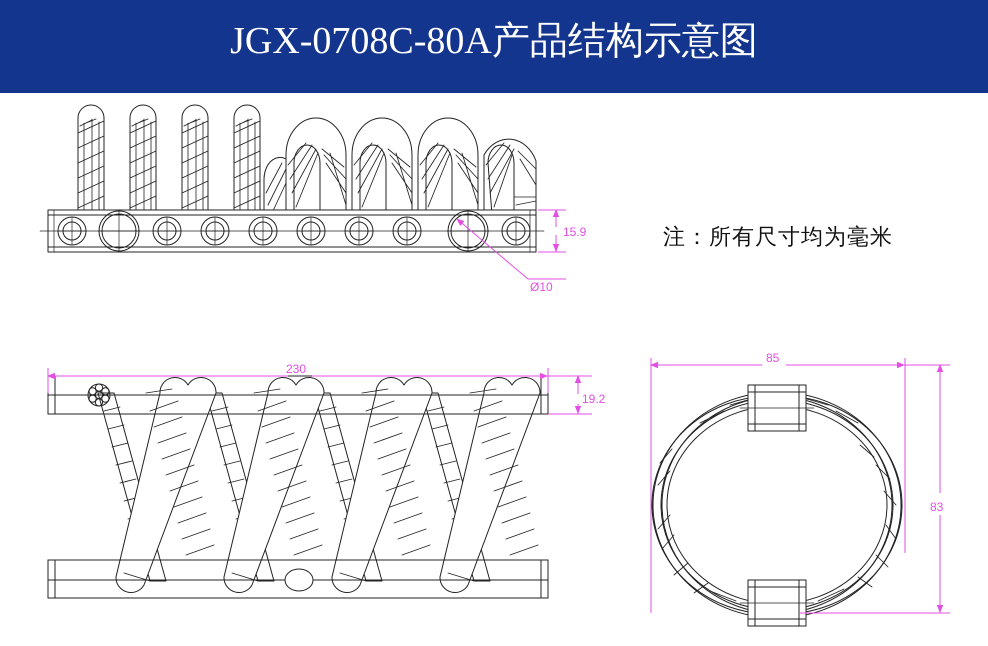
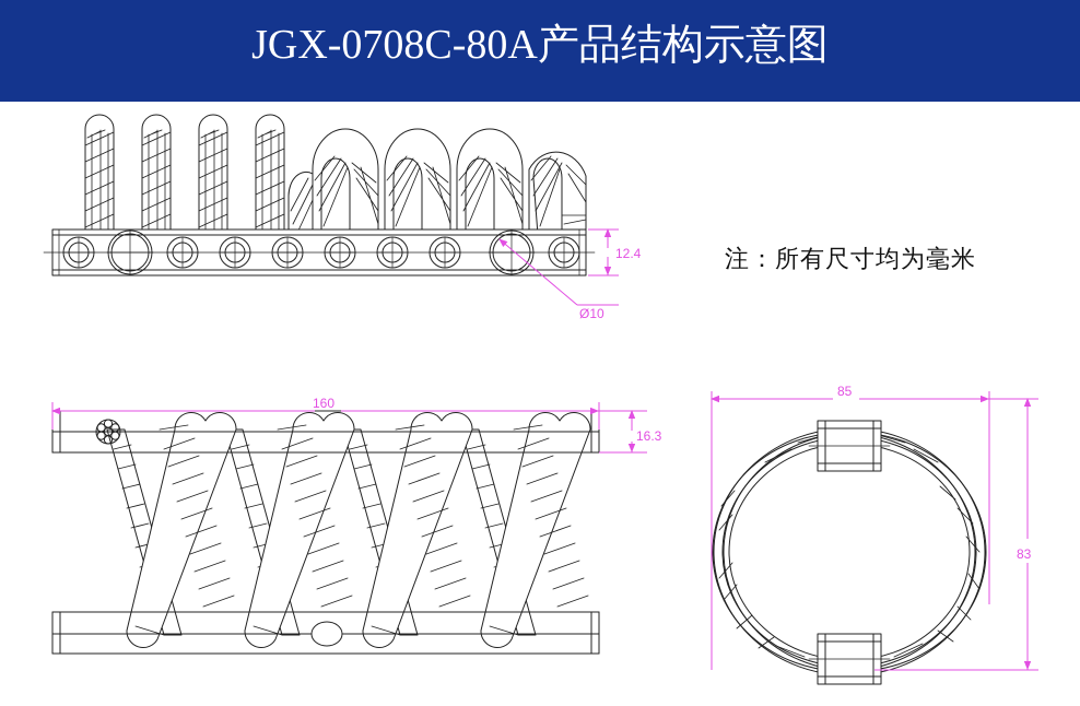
  JGX-0708C-80A产品结构示意图
  注：所有尺寸均为毫米
- 15.9
+ 12.4
  Ø10
- 230
+ 160
- 19.2
+ 16.3
  85
  83
